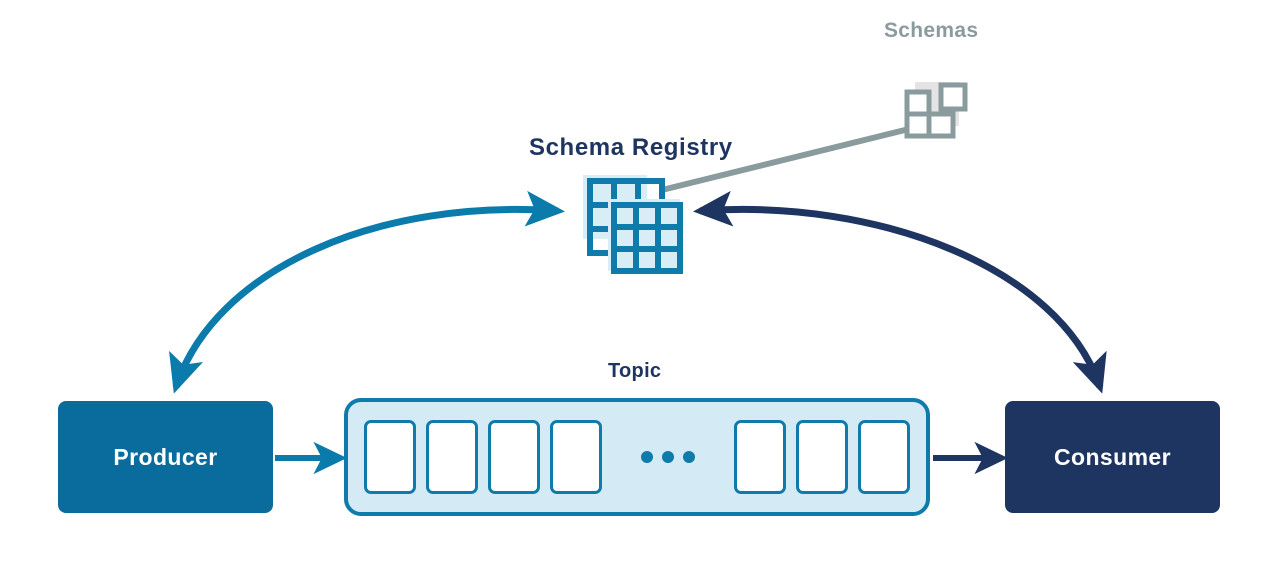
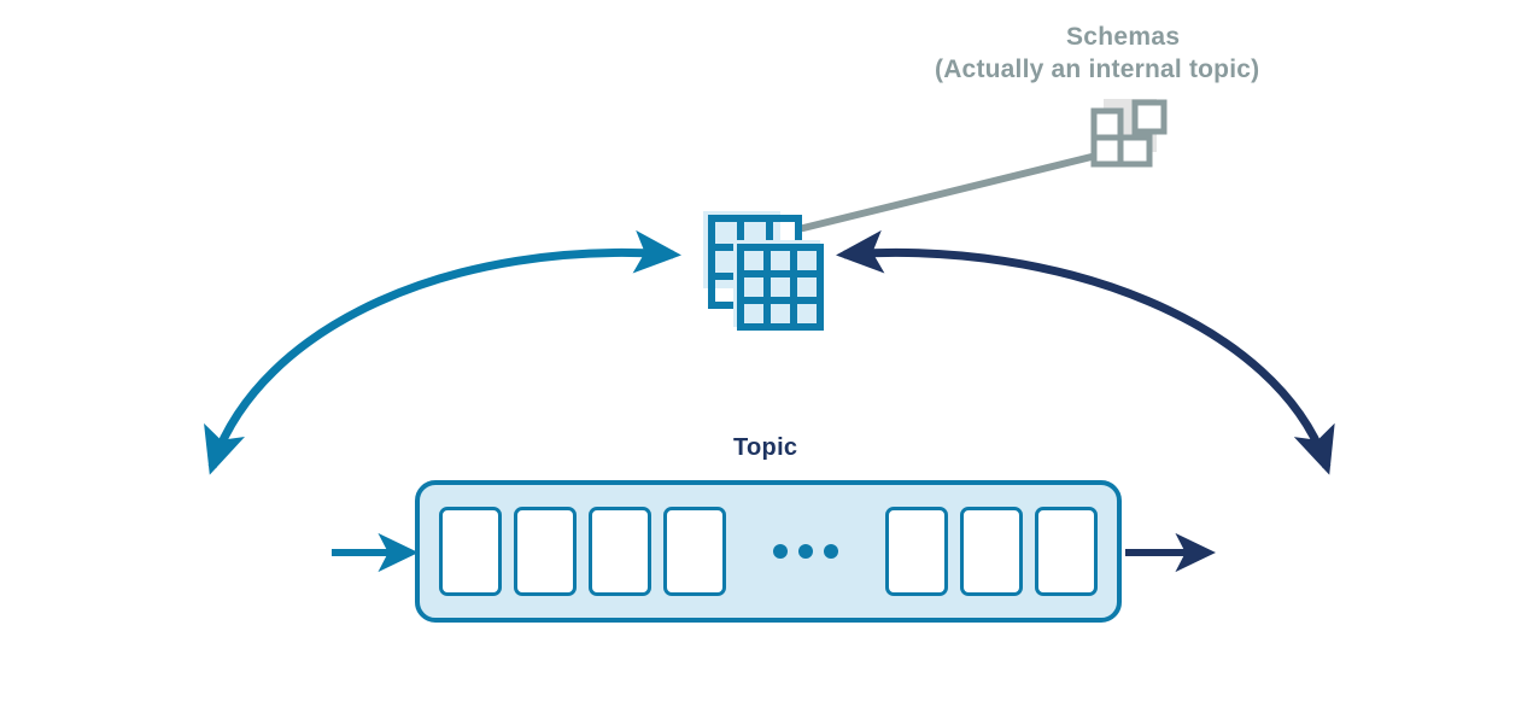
- Producer
- Consumer
- Schema Registry
  Topic
  Schemas
+ (Actually an internal topic)
